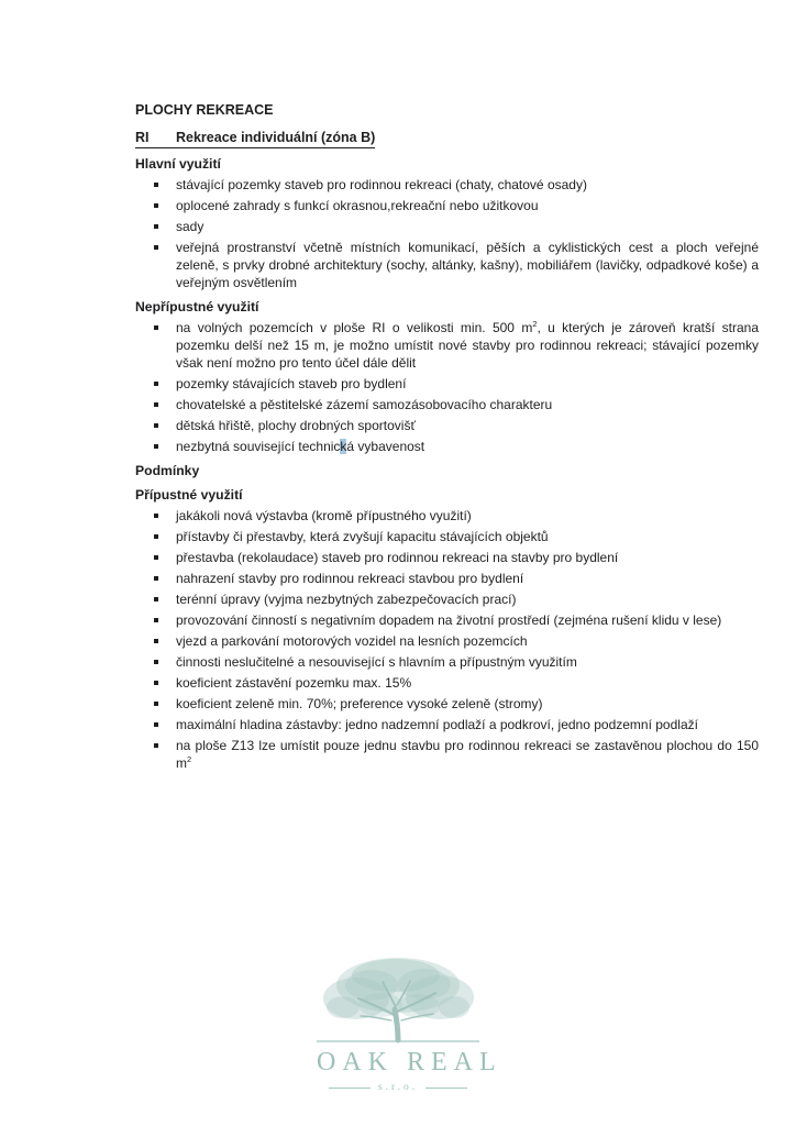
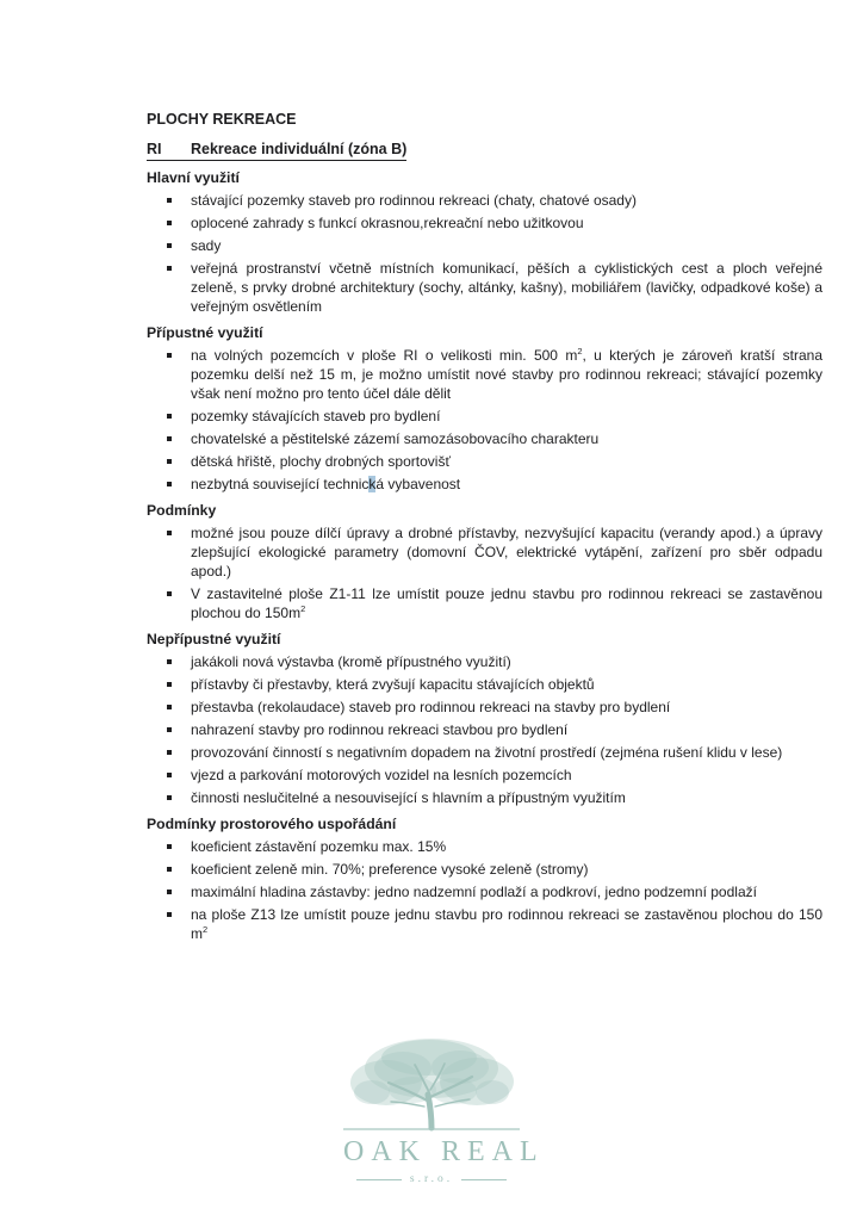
  PLOCHY REKREACE
  RI Rekreace individuální (zóna B)
  Hlavní využití
  stávající pozemky staveb pro rodinnou rekreaci (chaty, chatové osady)
  oplocené zahrady s funkcí okrasnou,rekreační nebo užitkovou
  sady
  veřejná prostranství včetně místních komunikací, pěších a cyklistických cest a ploch veřejné zeleně, s prvky drobné architektury (sochy, altánky, kašny), mobiliářem (lavičky, odpadkové koše) a veřejným osvětlením
- Nepřípustné využití
+ Přípustné využití
  na volných pozemcích v ploše RI o velikosti min. 500 m2, u kterých je zároveň kratší strana pozemku delší než 15 m, je možno umístit nové stavby pro rodinnou rekreaci; stávající pozemky však není možno pro tento účel dále dělit
  pozemky stávajících staveb pro bydlení
  chovatelské a pěstitelské zázemí samozásobovacího charakteru
  dětská hřiště, plochy drobných sportovišť
  nezbytná související technická vybavenost
  Podmínky
+ možné jsou pouze dílčí úpravy a drobné přístavby, nezvyšující kapacitu (verandy apod.) a úpravy zlepšující ekologické parametry (domovní ČOV, elektrické vytápění, zařízení pro sběr odpadu apod.)
+ V zastavitelné ploše Z1-11 lze umístit pouze jednu stavbu pro rodinnou rekreaci se zastavěnou plochou do 150m2
- Přípustné využití
+ Nepřípustné využití
  jakákoli nová výstavba (kromě přípustného využití)
  přístavby či přestavby, která zvyšují kapacitu stávajících objektů
  přestavba (rekolaudace) staveb pro rodinnou rekreaci na stavby pro bydlení
  nahrazení stavby pro rodinnou rekreaci stavbou pro bydlení
- terénní úpravy (vyjma nezbytných zabezpečovacích prací)
  provozování činností s negativním dopadem na životní prostředí (zejména rušení klidu v lese)
  vjezd a parkování motorových vozidel na lesních pozemcích
  činnosti neslučitelné a nesouvisející s hlavním a přípustným využitím
+ Podmínky prostorového uspořádání
  koeficient zástavění pozemku max. 15%
  koeficient zeleně min. 70%; preference vysoké zeleně (stromy)
  maximální hladina zástavby: jedno nadzemní podlaží a podkroví, jedno podzemní podlaží
  na ploše Z13 lze umístit pouze jednu stavbu pro rodinnou rekreaci se zastavěnou plochou do 150 m2
  OAK REAL
  s.r.o.
